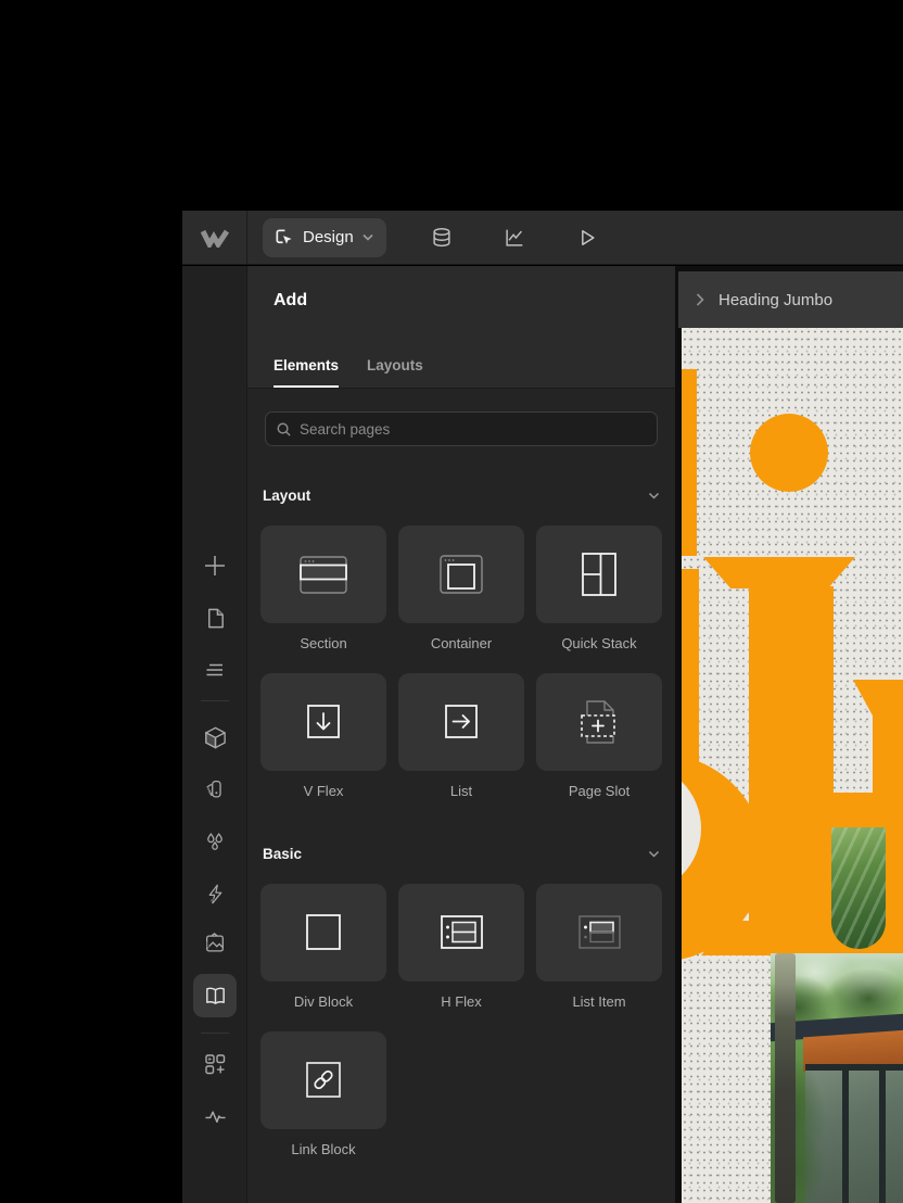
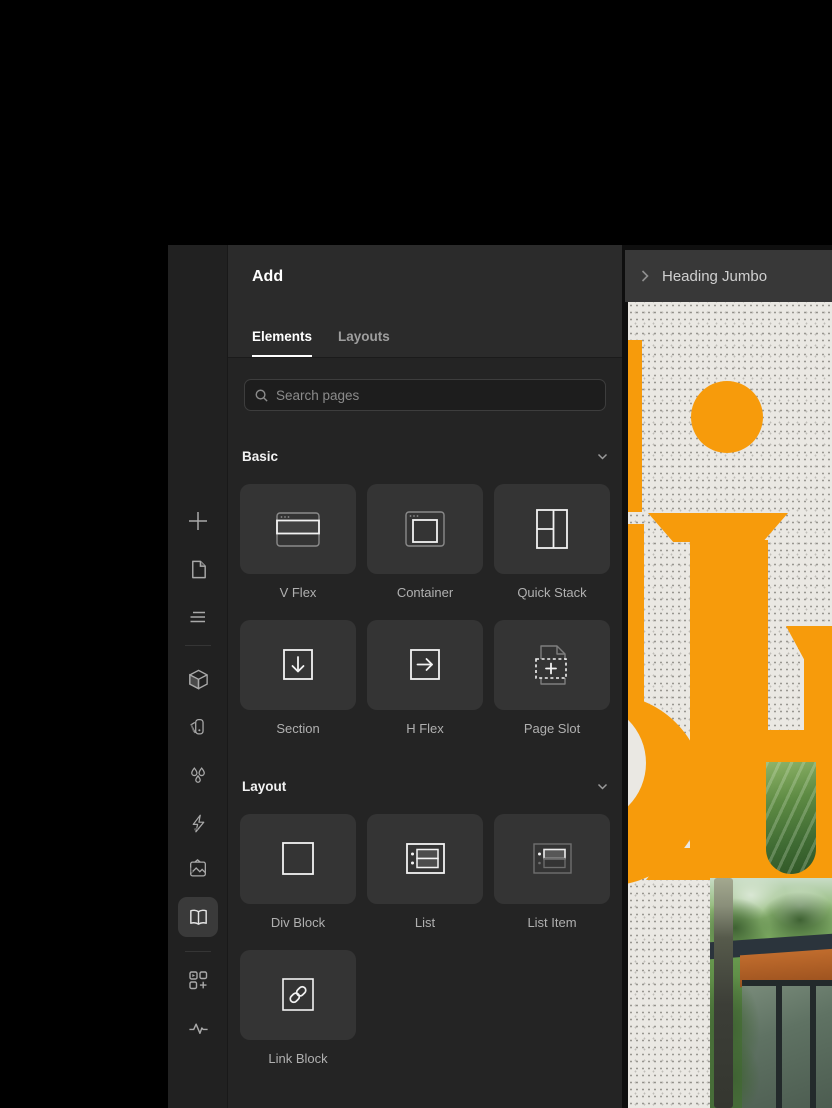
- Design
  Add
  Elements
  Layouts
  Search pages
- Layout
+ Basic
- Section
+ V Flex
  Container
  Quick Stack
- V Flex
+ Section
- List
+ H Flex
  Page Slot
- Basic
+ Layout
  Div Block
- H Flex
+ List
  List Item
  Link Block
  Heading Jumbo
